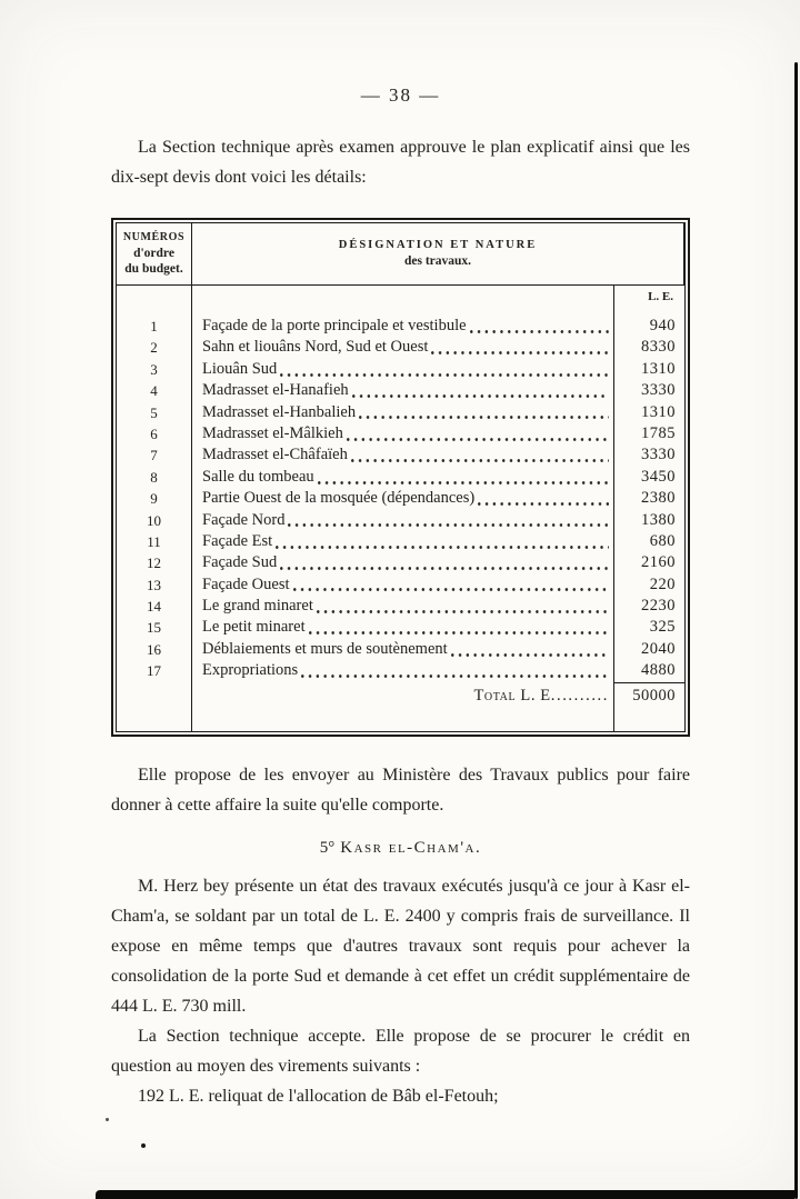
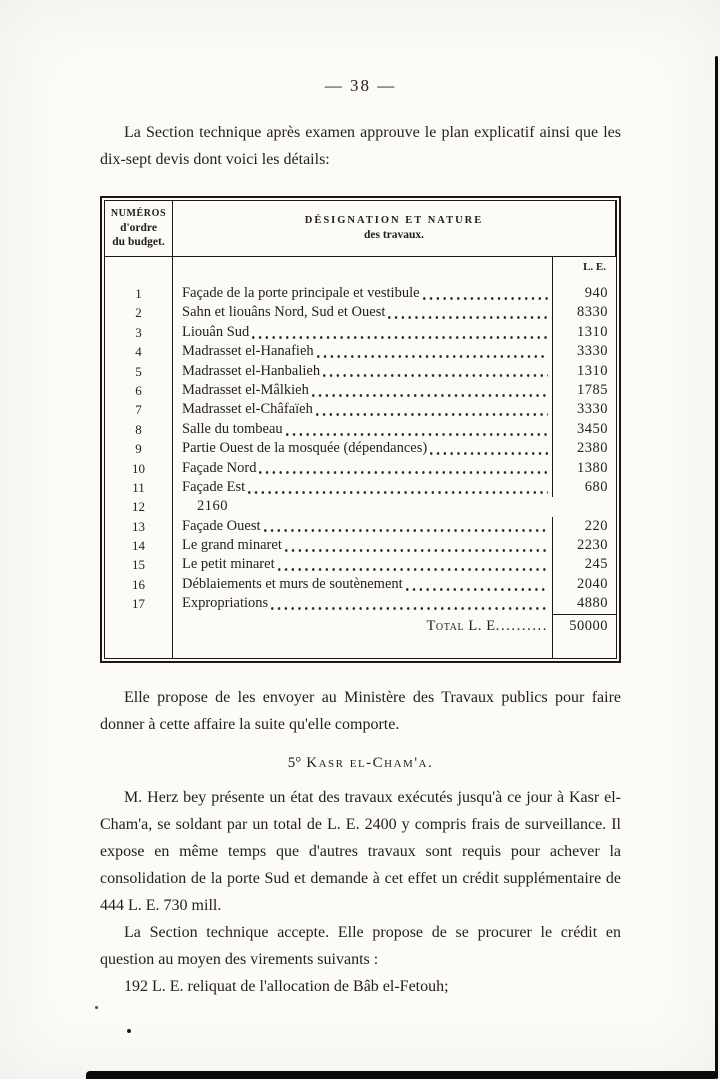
  — 38 —
  La Section technique après examen approuve le plan explicatif ainsi que les dix-sept devis dont voici les détails:
  NUMÉROS
  d'ordre
  du budget.
  DÉSIGNATION ET NATURE
  des travaux.
  L. E.
  1
  Façade de la porte principale et vestibule
  940
  2
  Sahn et liouâns Nord, Sud et Ouest
  8330
  3
  Liouân Sud
  1310
  4
  Madrasset el-Hanafieh
  3330
  5
  Madrasset el-Hanbalieh
  1310
  6
  Madrasset el-Mâlkieh
  1785
  7
  Madrasset el-Châfaïeh
  3330
  8
  Salle du tombeau
  3450
  9
  Partie Ouest de la mosquée (dépendances)
  2380
  10
  Façade Nord
  1380
  11
  Façade Est
  680
  12
- Façade Sud
  2160
  13
  Façade Ouest
  220
  14
  Le grand minaret
  2230
  15
  Le petit minaret
- 325
+ 245
  16
  Déblaiements et murs de soutènement
  2040
  17
  Expropriations
  4880
  Total L. E
  ..........
  50000
  Elle propose de les envoyer au Ministère des Travaux publics pour faire donner à cette affaire la suite qu'elle comporte.
  5° Kasr el-Cham'a.
  M. Herz bey présente un état des travaux exécutés jusqu'à ce jour à Kasr el-Cham'a, se soldant par un total de L. E. 2400 y compris frais de surveillance. Il expose en même temps que d'autres travaux sont requis pour achever la consolidation de la porte Sud et demande à cet effet un crédit supplémentaire de 444 L. E. 730 mill.
  La Section technique accepte. Elle propose de se procurer le crédit en question au moyen des virements suivants :
  192 L. E. reliquat de l'allocation de Bâb el-Fetouh;
